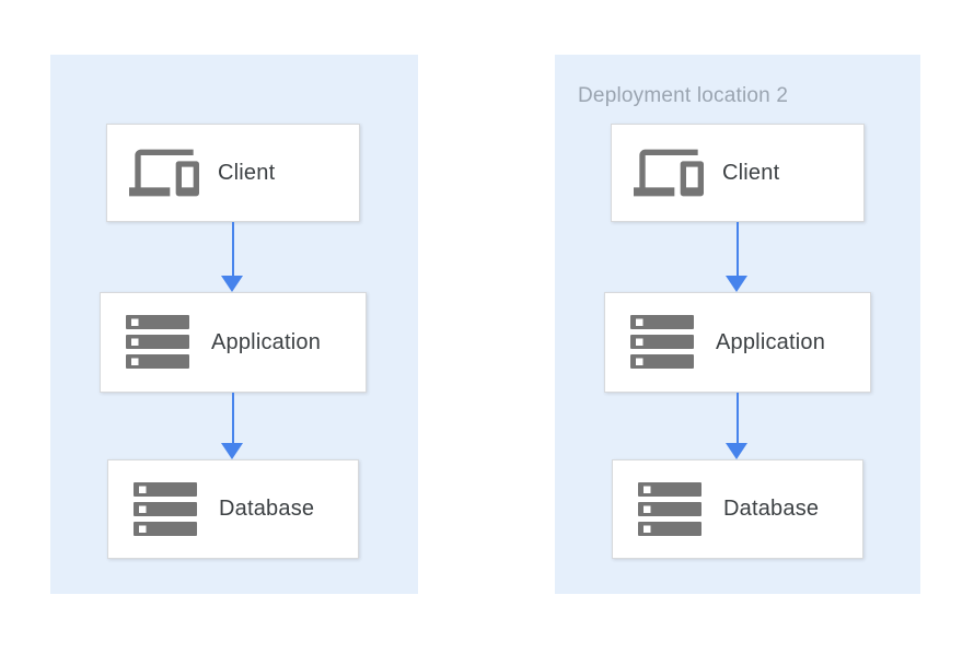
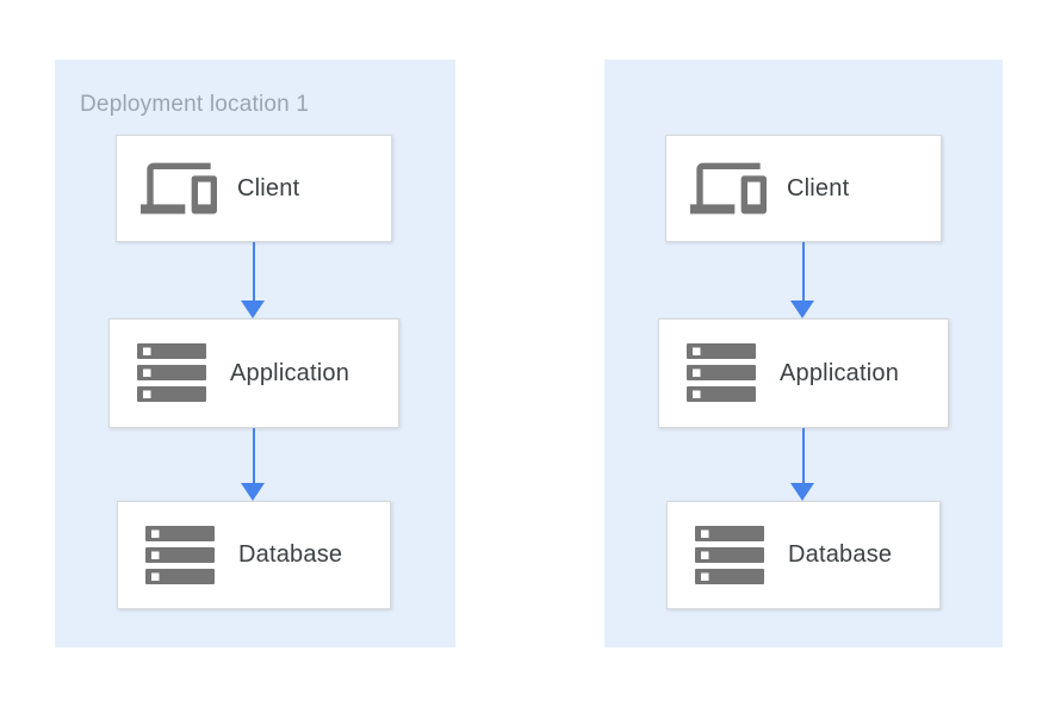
+ Deployment location 1
  Client
  Application
  Database
- Deployment location 2
  Client
  Application
  Database
